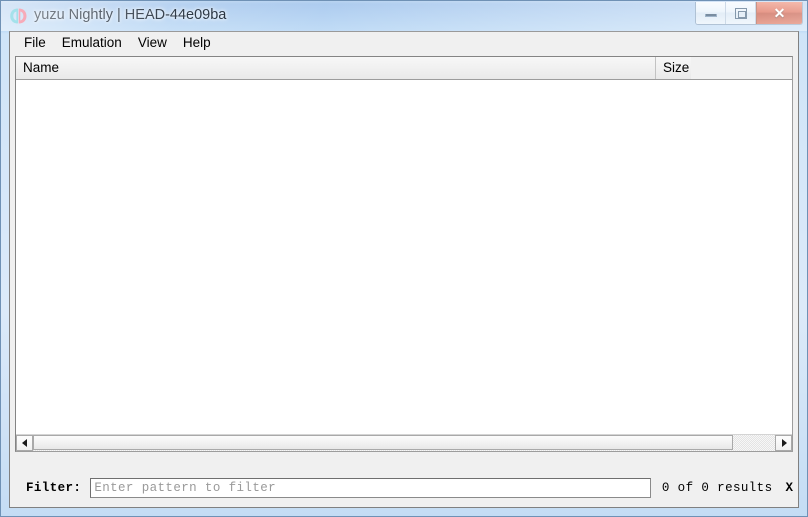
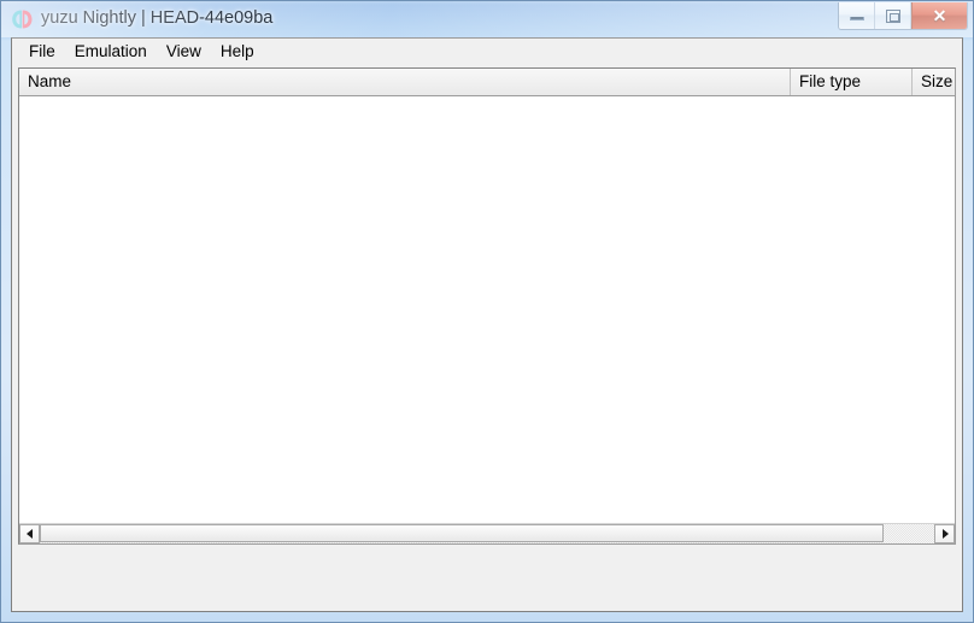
  File
  Emulation
  View
  Help
  Name
+ File type
  Size
- Filter:
- Enter pattern to filter
- 0 of 0 results
- X
